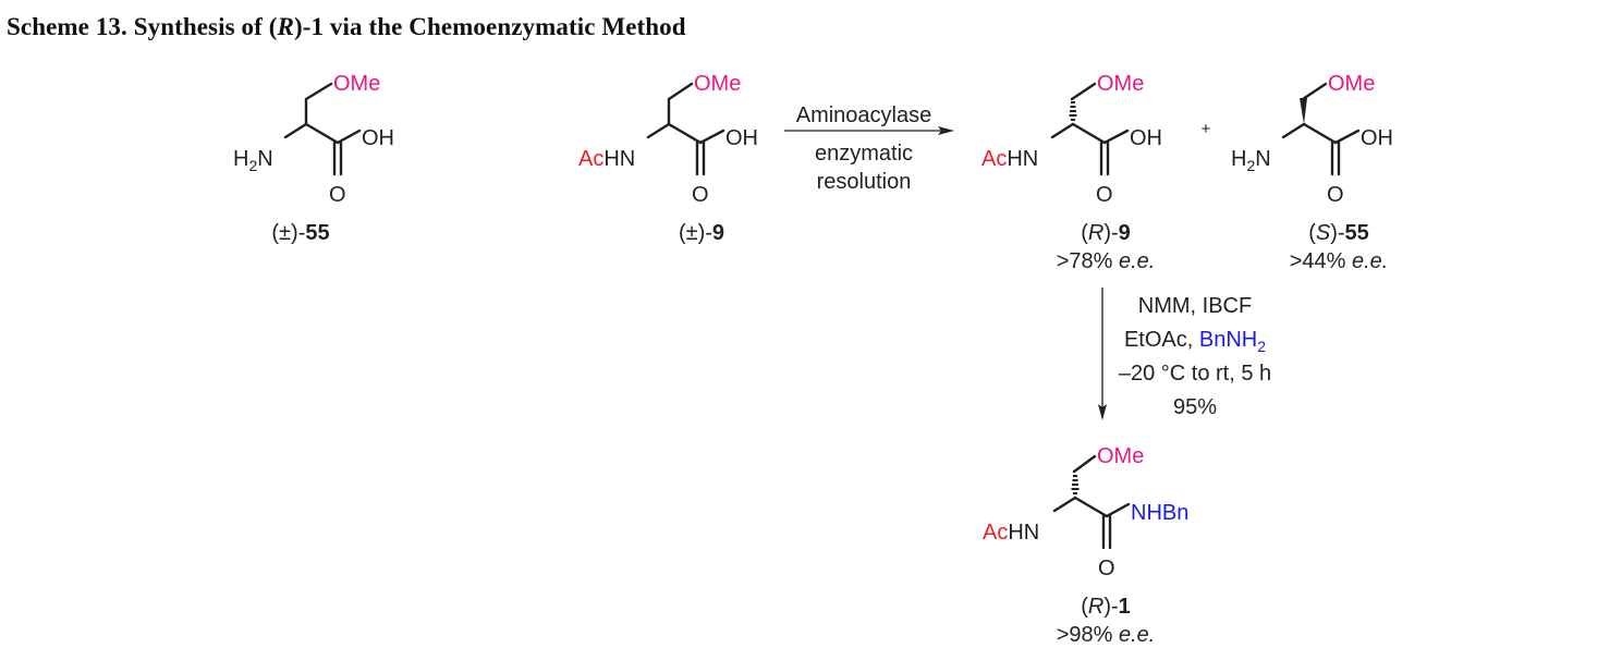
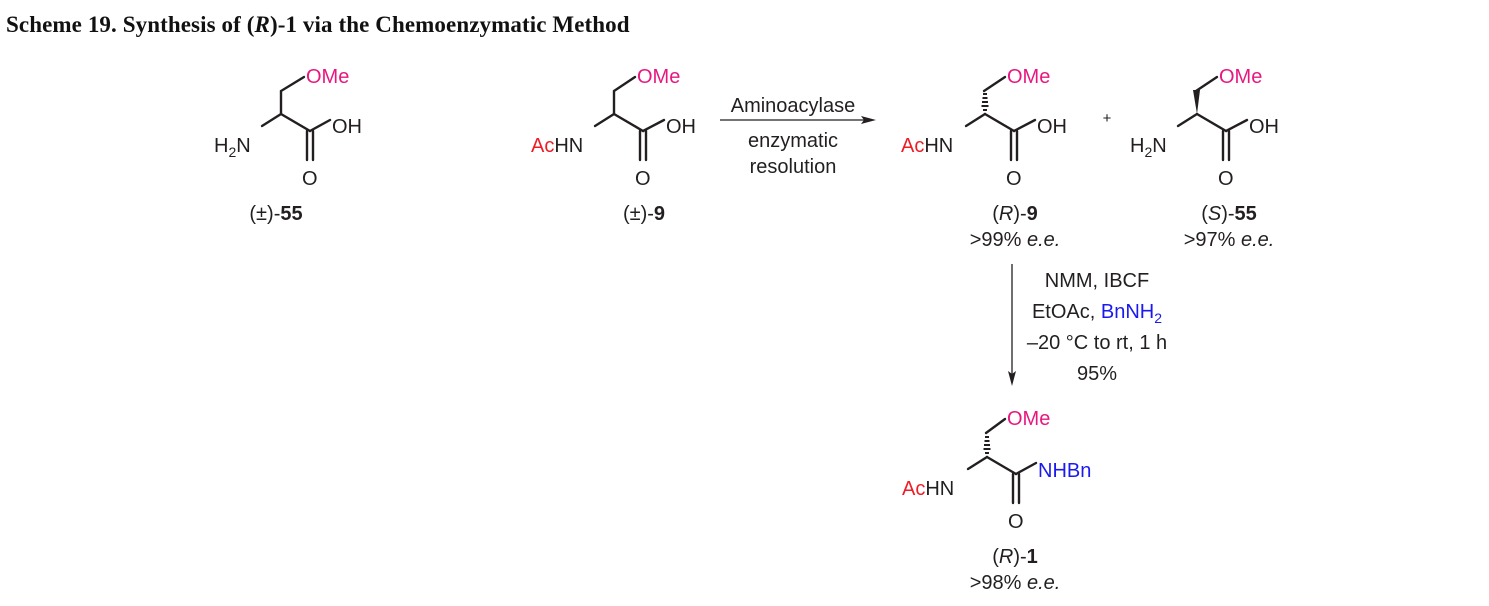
- Scheme 13. Synthesis of (R)-1 via the Chemoenzymatic Method
+ Scheme 19. Synthesis of (R)-1 via the Chemoenzymatic Method
  OMe
  OH
  O
  H2N
  (±)-55
  OMe
  OH
  O
  AcHN
  (±)-9
  Aminoacylase
  enzymatic
  resolution
  OMe
  OH
  O
  AcHN
  (R)-9
- >78% e.e.
+ >99% e.e.
  +
  OMe
  OH
  O
  H2N
  (S)-55
- >44% e.e.
+ >97% e.e.
  NMM, IBCF
  EtOAc, BnNH2
- –20 °C to rt, 5 h
+ –20 °C to rt, 1 h
  95%
  OMe
  NHBn
  O
  AcHN
  (R)-1
  >98% e.e.
